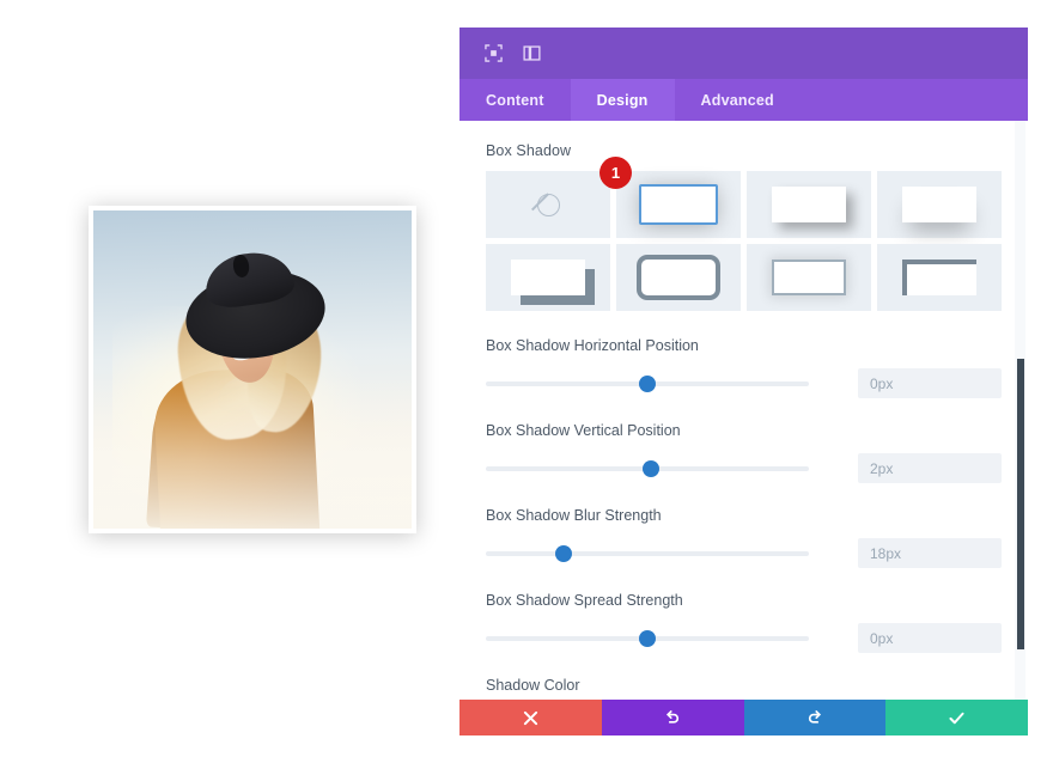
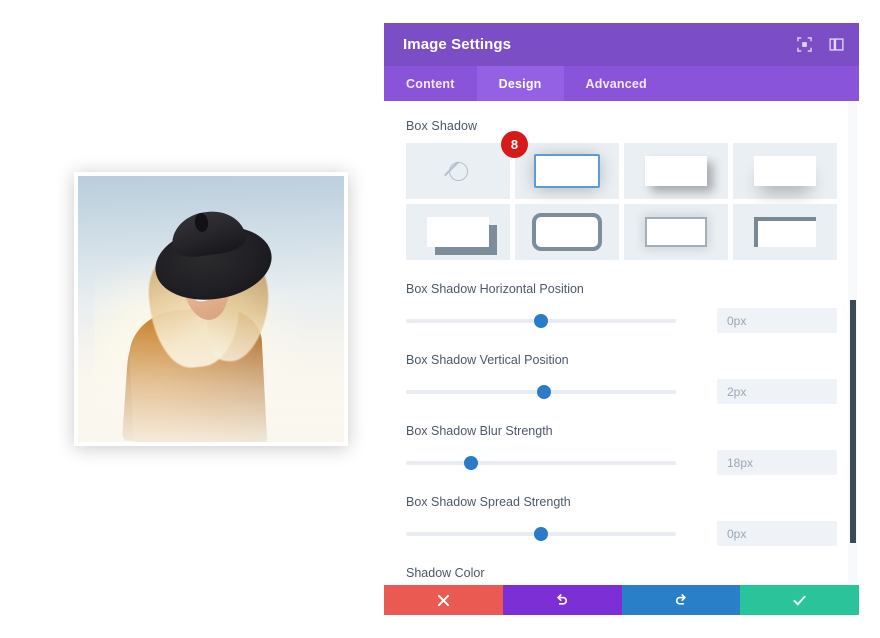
+ Image Settings
  Content
  Design
  Advanced
  Box Shadow
- 1
+ 8
  Box Shadow Horizontal Position
  0px
  Box Shadow Vertical Position
  2px
  Box Shadow Blur Strength
  18px
  Box Shadow Spread Strength
  0px
  Shadow Color
